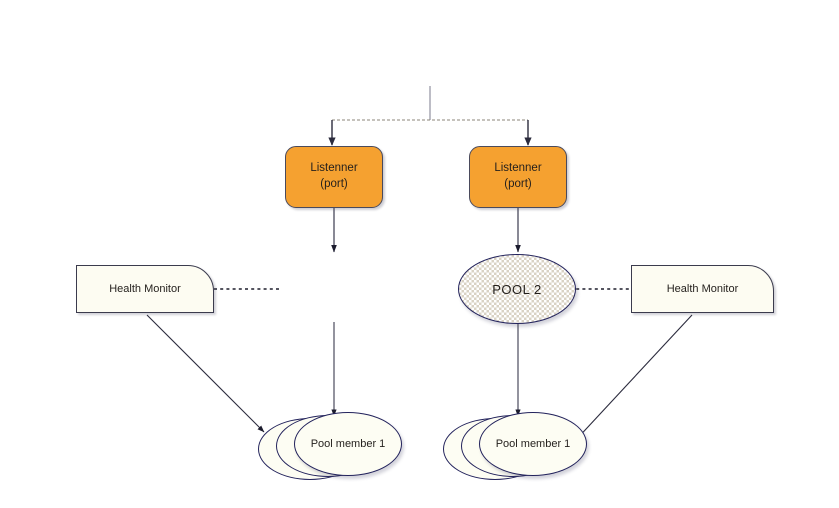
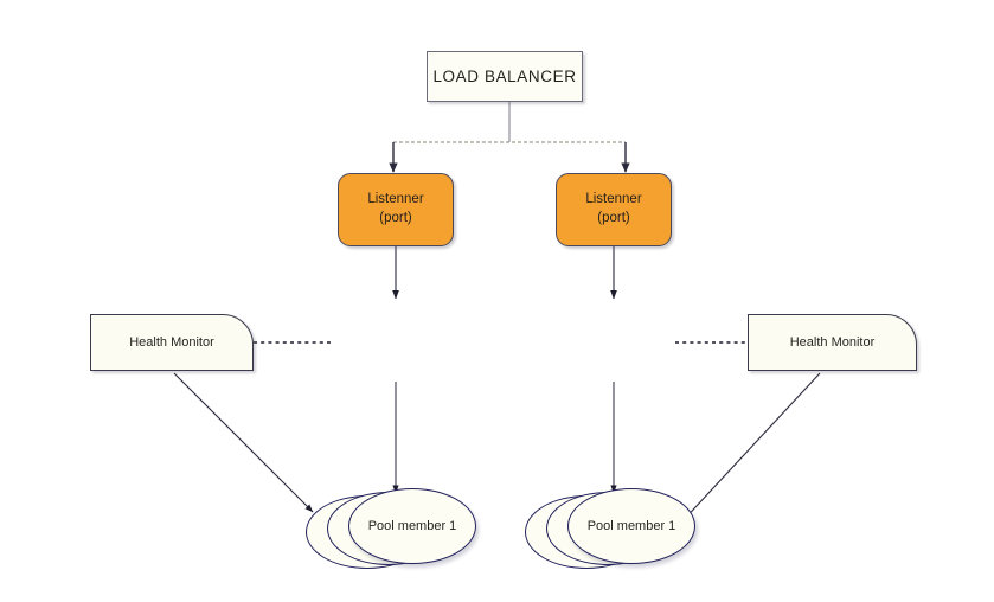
+ LOAD BALANCER
  Listenner
  (port)
  Listenner
  (port)
- POOL 2
  Health Monitor
  Health Monitor
  Pool member 1
  Pool member 1
